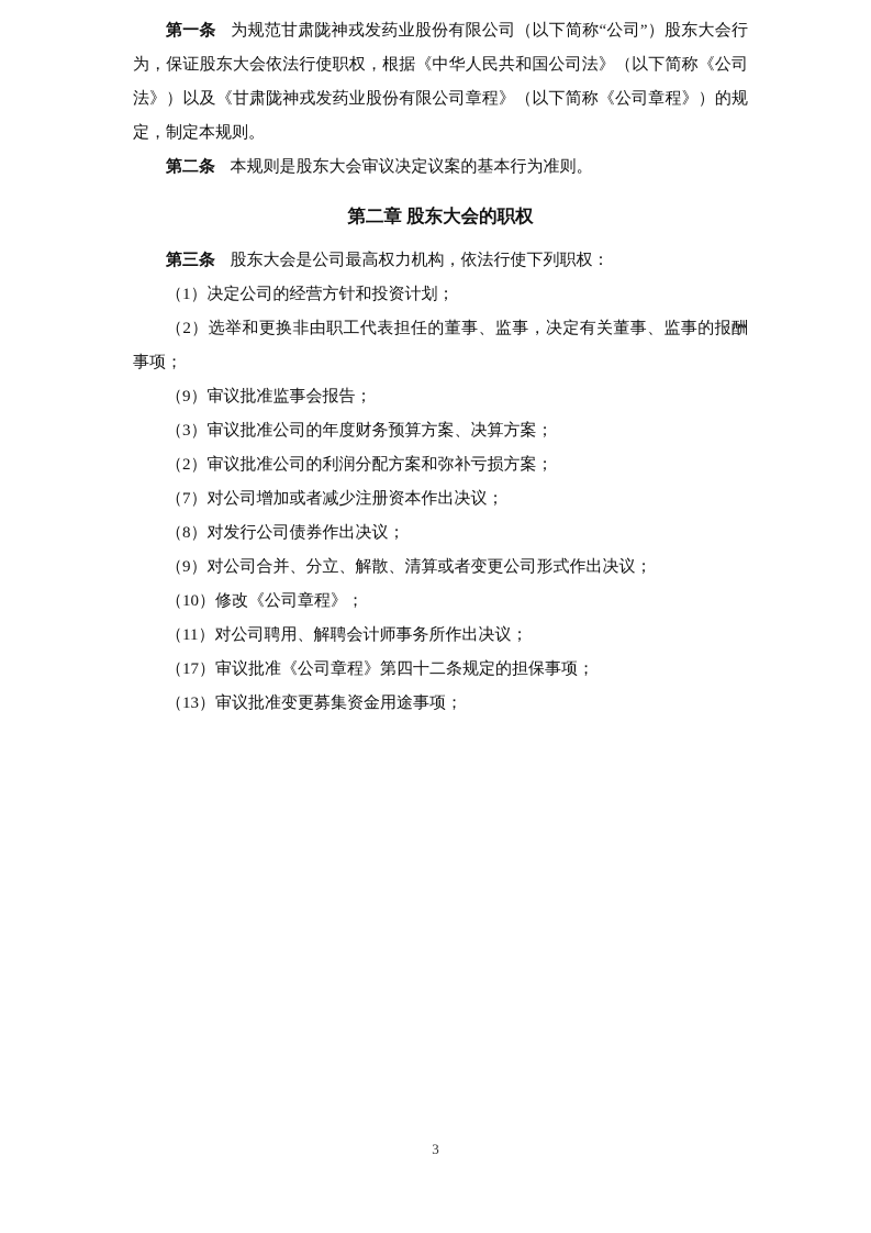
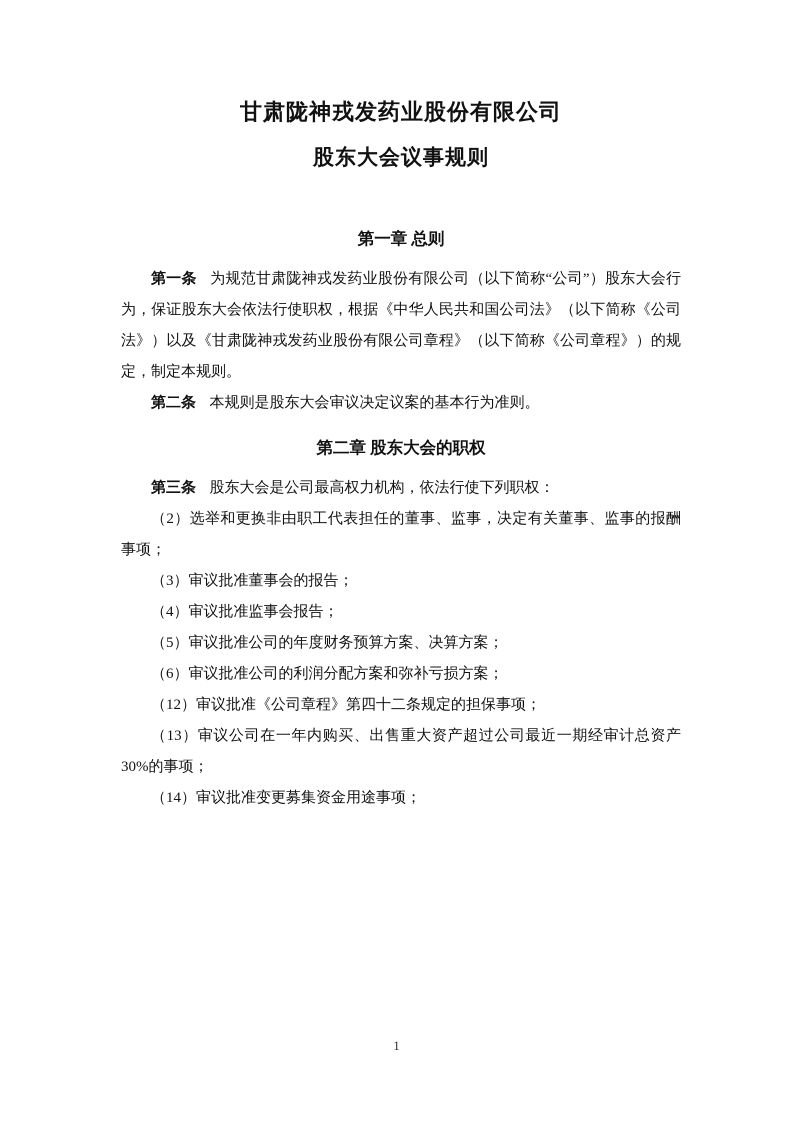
+ 甘肃陇神戎发药业股份有限公司
+ 股东大会议事规则
+ 第一章 总则
  第一条 为规范甘肃陇神戎发药业股份有限公司（以下简称“公司”）股东大会行为，保证股东大会依法行使职权，根据《中华人民共和国公司法》（以下简称《公司法》）以及《甘肃陇神戎发药业股份有限公司章程》（以下简称《公司章程》）的规定，制定本规则。
  第二条 本规则是股东大会审议决定议案的基本行为准则。
  第二章 股东大会的职权
  第三条 股东大会是公司最高权力机构，依法行使下列职权：
- （1）决定公司的经营方针和投资计划；
  （2）选举和更换非由职工代表担任的董事、监事，决定有关董事、监事的报酬事项；
+ （3）审议批准董事会的报告；
- （9）审议批准监事会报告；
+ （4）审议批准监事会报告；
- （3）审议批准公司的年度财务预算方案、决算方案；
+ （5）审议批准公司的年度财务预算方案、决算方案；
- （2）审议批准公司的利润分配方案和弥补亏损方案；
+ （6）审议批准公司的利润分配方案和弥补亏损方案；
- （7）对公司增加或者减少注册资本作出决议；
- （8）对发行公司债券作出决议；
- （9）对公司合并、分立、解散、清算或者变更公司形式作出决议；
- （10）修改《公司章程》；
- （11）对公司聘用、解聘会计师事务所作出决议；
- （17）审议批准《公司章程》第四十二条规定的担保事项；
+ （12）审议批准《公司章程》第四十二条规定的担保事项；
+ （13）审议公司在一年内购买、出售重大资产超过公司最近一期经审计总资产 30%的事项；
- （13）审议批准变更募集资金用途事项；
+ （14）审议批准变更募集资金用途事项；
- 3
+ 1
